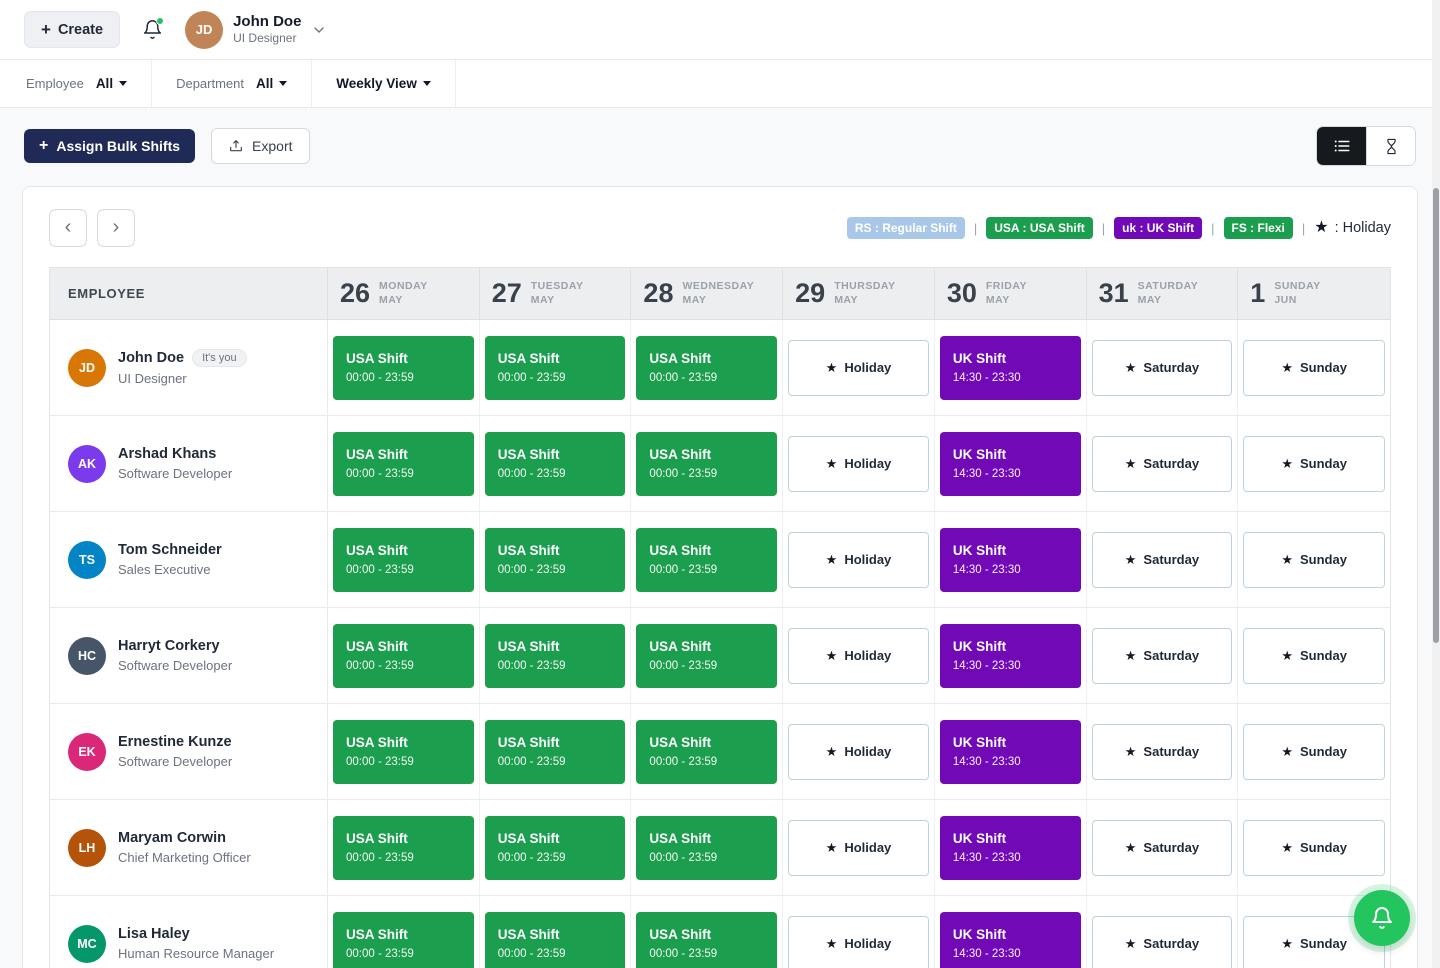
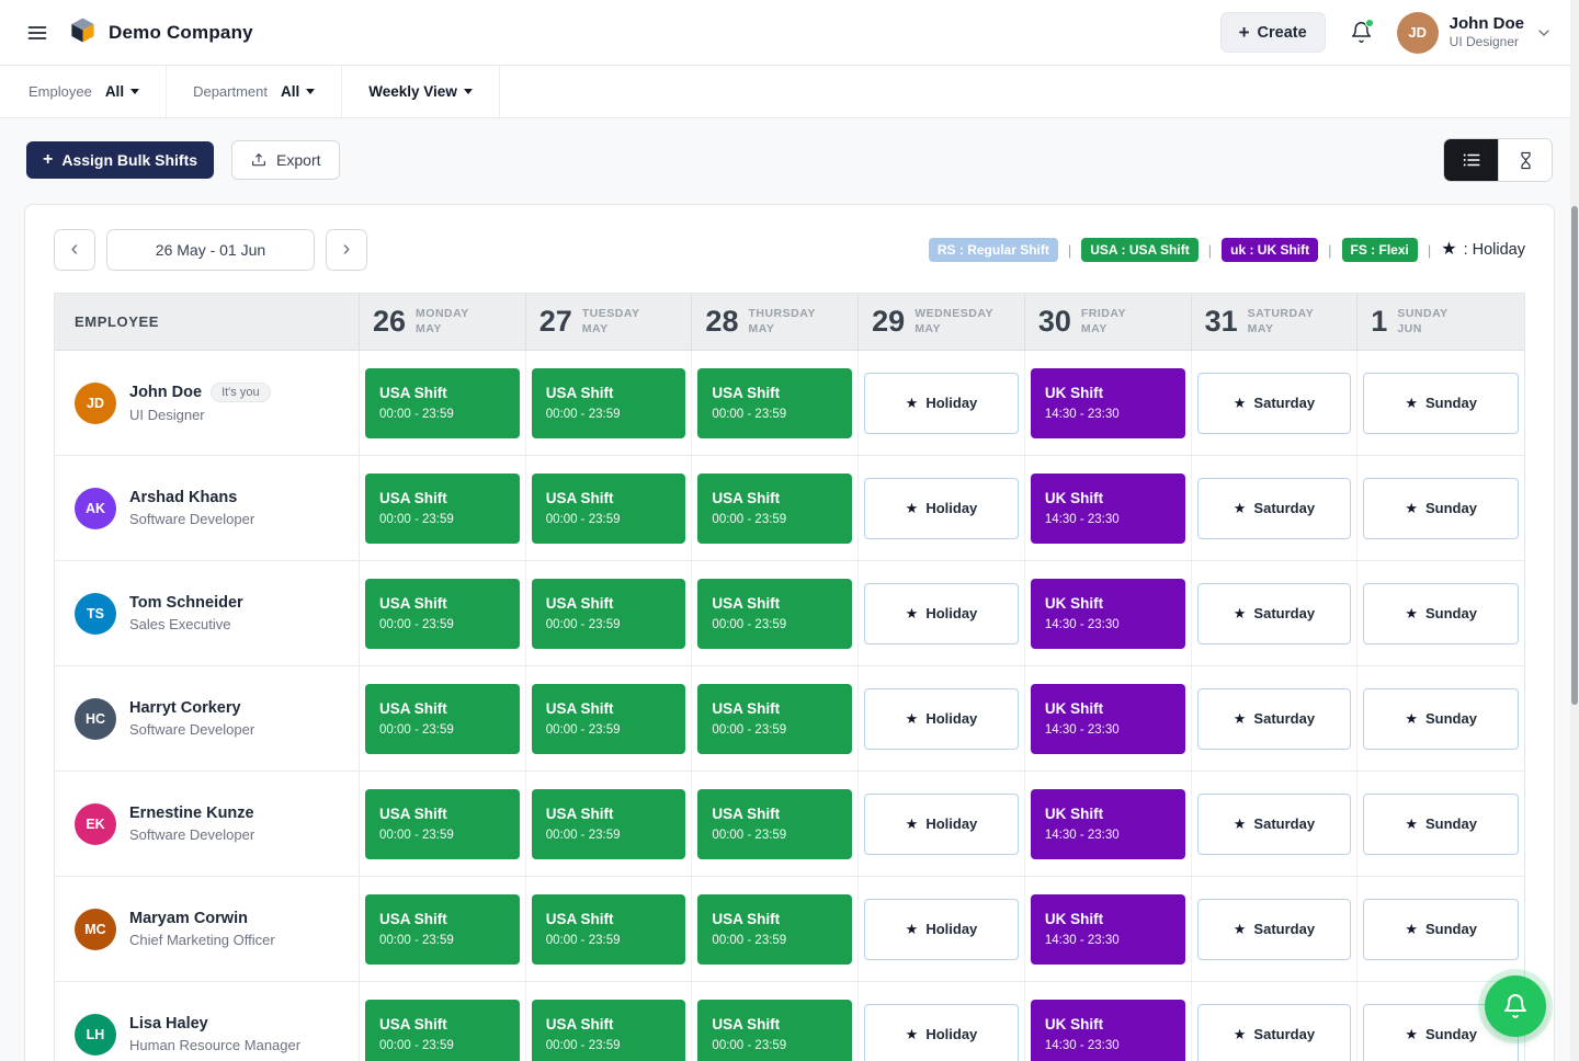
+ Demo Company
  +
  Create
  JD
  John Doe
  UI Designer
  Employee
  All
  Department
  All
  Weekly View
  +
  Assign Bulk Shifts
  Export
  ‹
+ 26 May - 01 Jun
  ›
  RS : Regular Shift
  |
  USA : USA Shift
  |
  uk : UK Shift
  |
  FS : Flexi
  |
  ★
  : Holiday
  EMPLOYEE
  26
  MONDAY
  MAY
  27
  TUESDAY
  MAY
  28
- WEDNESDAY
+ THURSDAY
  MAY
  29
- THURSDAY
+ WEDNESDAY
  MAY
  30
  FRIDAY
  MAY
  31
  SATURDAY
  MAY
  1
  SUNDAY
  JUN
  JD
  John Doe
  It's you
  UI Designer
  USA Shift
  00:00 - 23:59
  USA Shift
  00:00 - 23:59
  USA Shift
  00:00 - 23:59
  ★
  Holiday
  UK Shift
  14:30 - 23:30
  ★
  Saturday
  ★
  Sunday
  AK
  Arshad Khans
  Software Developer
  USA Shift
  00:00 - 23:59
  USA Shift
  00:00 - 23:59
  USA Shift
  00:00 - 23:59
  ★
  Holiday
  UK Shift
  14:30 - 23:30
  ★
  Saturday
  ★
  Sunday
  TS
  Tom Schneider
  Sales Executive
  USA Shift
  00:00 - 23:59
  USA Shift
  00:00 - 23:59
  USA Shift
  00:00 - 23:59
  ★
  Holiday
  UK Shift
  14:30 - 23:30
  ★
  Saturday
  ★
  Sunday
  HC
  Harryt Corkery
  Software Developer
  USA Shift
  00:00 - 23:59
  USA Shift
  00:00 - 23:59
  USA Shift
  00:00 - 23:59
  ★
  Holiday
  UK Shift
  14:30 - 23:30
  ★
  Saturday
  ★
  Sunday
  EK
  Ernestine Kunze
  Software Developer
  USA Shift
  00:00 - 23:59
  USA Shift
  00:00 - 23:59
  USA Shift
  00:00 - 23:59
  ★
  Holiday
  UK Shift
  14:30 - 23:30
  ★
  Saturday
  ★
  Sunday
- LH
+ MC
  Maryam Corwin
  Chief Marketing Officer
  USA Shift
  00:00 - 23:59
  USA Shift
  00:00 - 23:59
  USA Shift
  00:00 - 23:59
  ★
  Holiday
  UK Shift
  14:30 - 23:30
  ★
  Saturday
  ★
  Sunday
- MC
+ LH
  Lisa Haley
  Human Resource Manager
  USA Shift
  00:00 - 23:59
  USA Shift
  00:00 - 23:59
  USA Shift
  00:00 - 23:59
  ★
  Holiday
  UK Shift
  14:30 - 23:30
  ★
  Saturday
  ★
  Sunday
